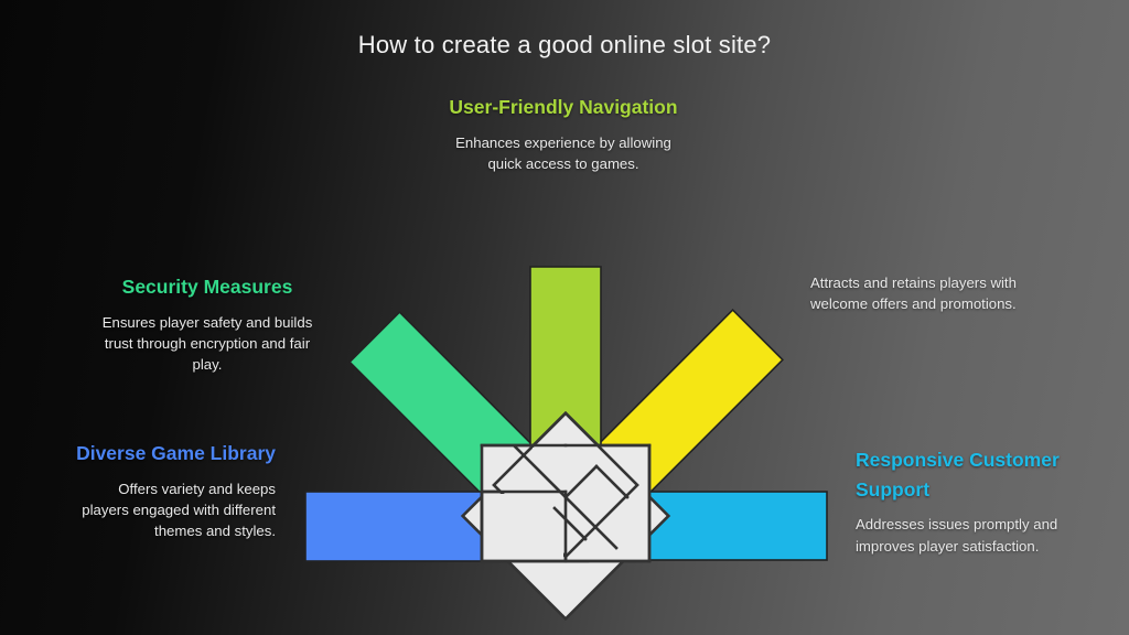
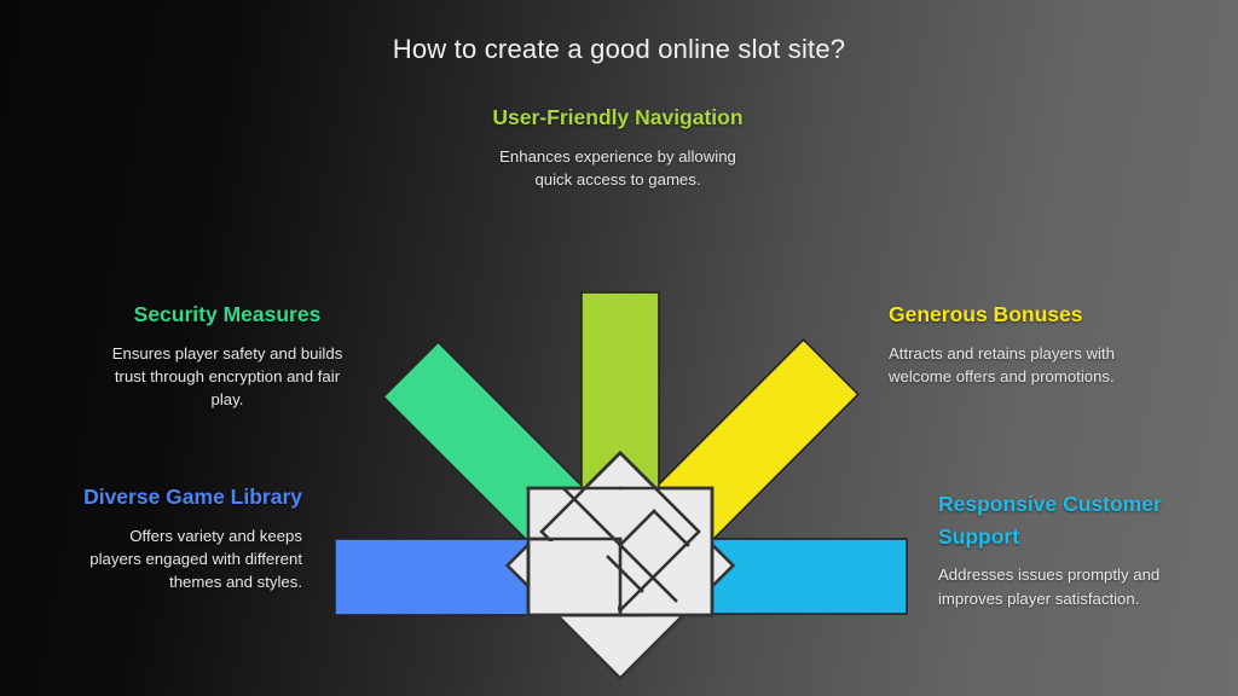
  How to create a good online slot site?
  User-Friendly Navigation
  Enhances experience by allowing quick access to games.
  Security Measures
  Ensures player safety and builds trust through encryption and fair play.
+ Generous Bonuses
  Attracts and retains players with welcome offers and promotions.
  Diverse Game Library
  Offers variety and keeps players engaged with different themes and styles.
  Responsive Customer Support
  Addresses issues promptly and improves player satisfaction.
